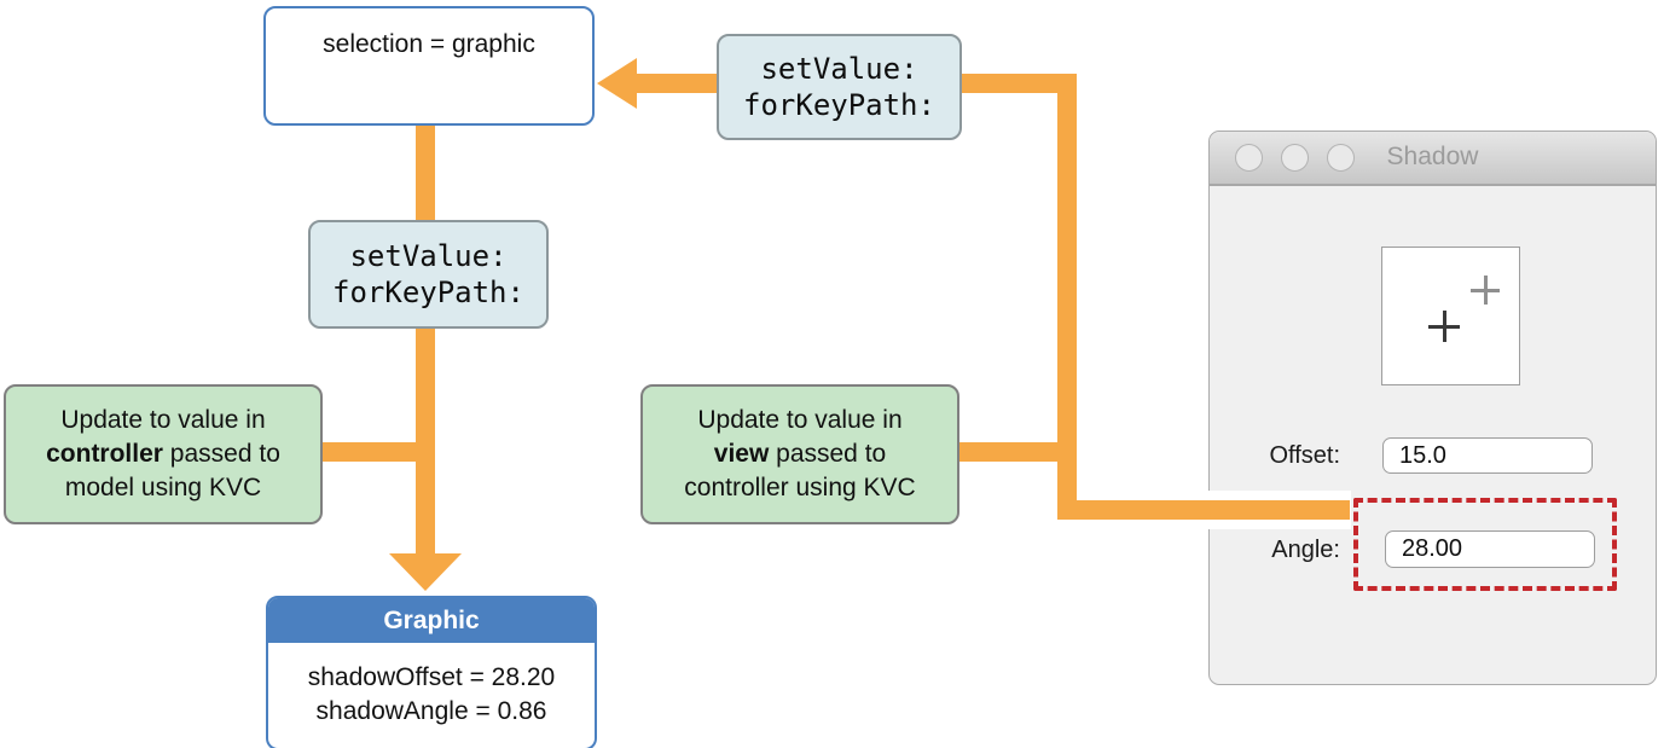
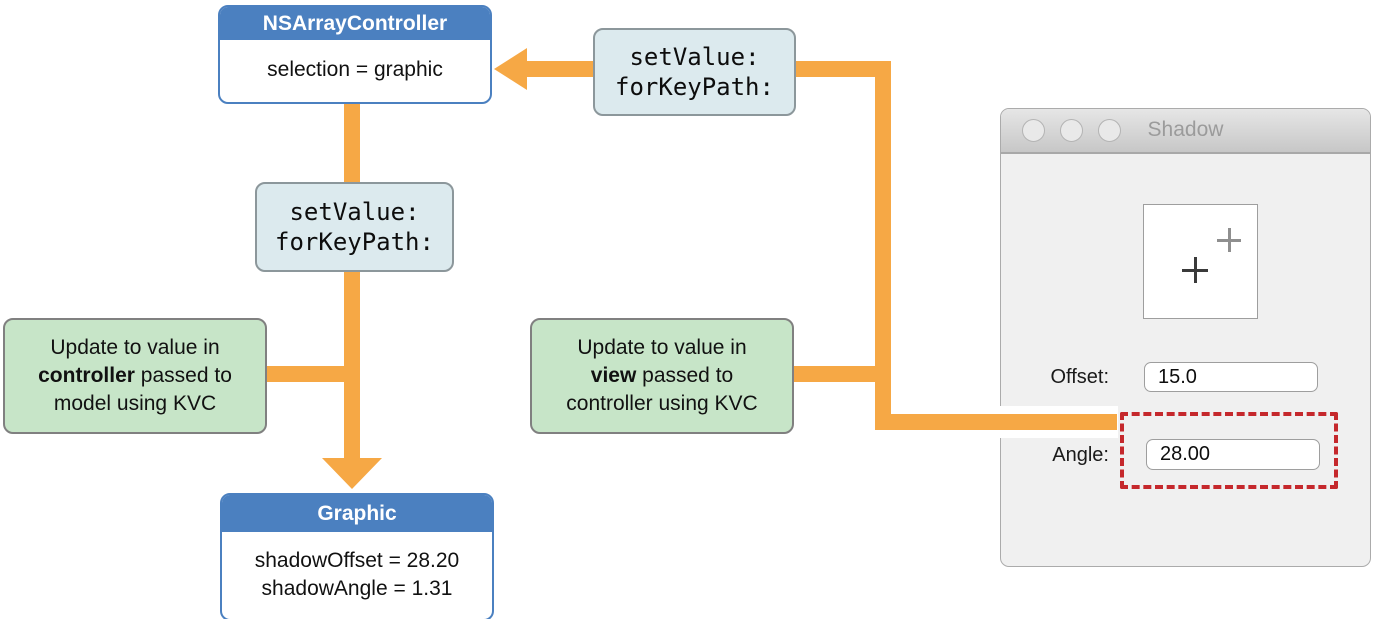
  Shadow
  Offset:
  15.0
  Angle:
  28.00
+ NSArrayController
  selection = graphic
  setValue:
  forKeyPath:
  setValue:
  forKeyPath:
  Update to value in
  controller passed to
  model using KVC
  Update to value in
  view passed to
  controller using KVC
  Graphic
  shadowOffset = 28.20
- shadowAngle = 0.86
+ shadowAngle = 1.31
